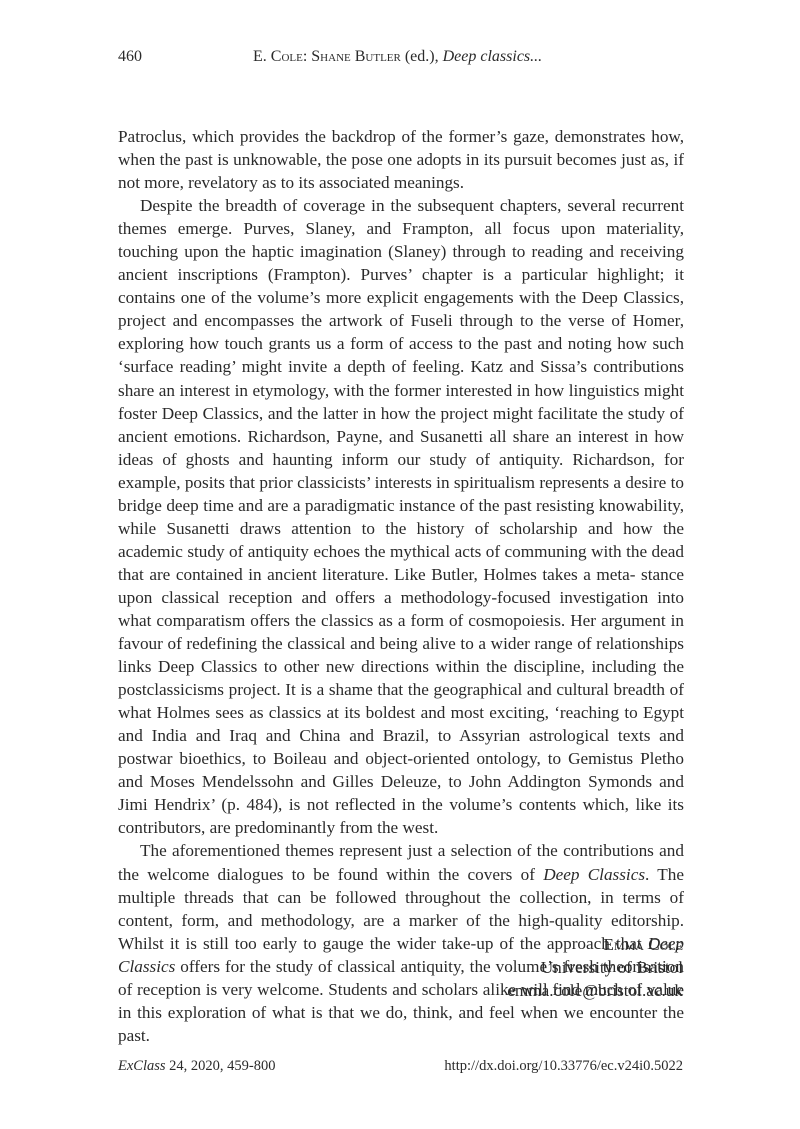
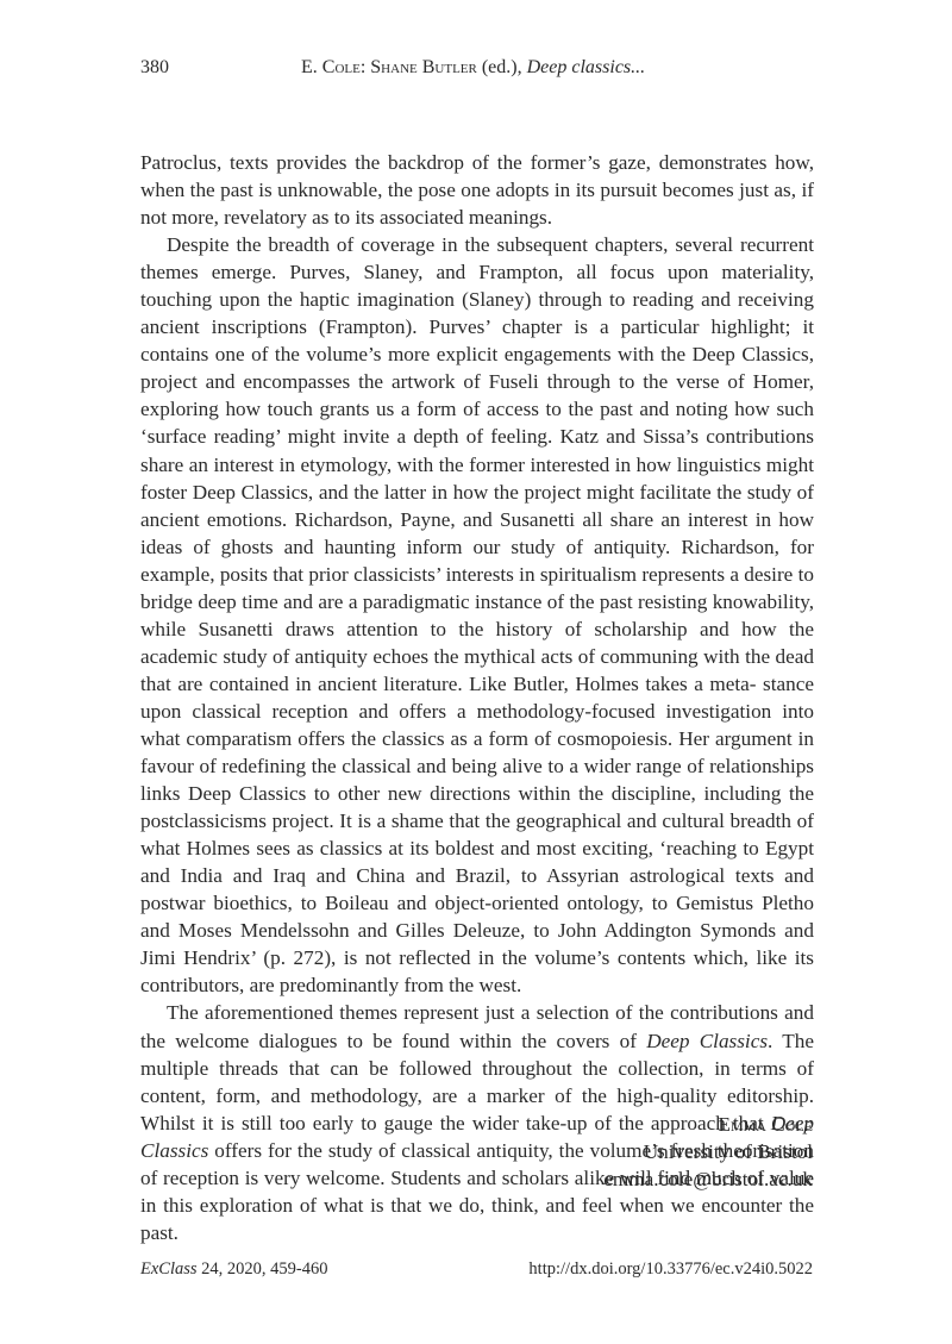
- 460
+ 380
  E. Cole: Shane Butler (ed.), Deep classics...
- Patroclus, which provides the backdrop of the former’s gaze, demonstrates how, when the past is unknowable, the pose one adopts in its pursuit becomes just as, if not more, revelatory as to its associated meanings.
+ Patroclus, texts provides the backdrop of the former’s gaze, demonstrates how, when the past is unknowable, the pose one adopts in its pursuit becomes just as, if not more, revelatory as to its associated meanings.
- Despite the breadth of coverage in the subsequent chapters, several recur­rent themes emerge. Purves, Slaney, and Frampton, all focus upon materiality, touching upon the haptic imagination (Slaney) through to reading and receiv­ing ancient inscriptions (Frampton). Purves’ chapter is a particular highlight; it contains one of the volume’s more explicit engagements with the Deep Classics, project and encompasses the artwork of Fuseli through to the verse of Homer, exploring how touch grants us a form of access to the past and noting how such ‘surface reading’ might invite a depth of feeling. Katz and Sissa’s contributions share an interest in etymology, with the former interested in how linguistics might foster Deep Classics, and the latter in how the project might facilitate the study of ancient emotions. Richardson, Payne, and Susanetti all share an interest in how ideas of ghosts and haunting inform our study of antiquity. Richard­son, for example, posits that prior classicists’ interests in spiritualism represents a desire to bridge deep time and are a paradigmatic instance of the past resisting knowability, while Susanetti draws attention to the history of scholarship and how the academic study of antiquity echoes the mythical acts of communing with the dead that are contained in ancient literature. Like Butler, Holmes takes a meta- stance upon classical reception and offers a methodology-focused inves­tigation into what comparatism offers the classics as a form of cosmopoiesis. Her argument in favour of redefining the classical and being alive to a wider range of relationships links Deep Classics to other new directions within the discipline, including the postclassicisms project. It is a shame that the geographical and cultural breadth of what Holmes sees as classics at its boldest and most exciting, ‘reaching to Egypt and India and Iraq and China and Brazil, to Assyrian astro­logical texts and postwar bioethics, to Boileau and object-oriented ontology, to Gemistus Pletho and Moses Mendelssohn and Gilles Deleuze, to John Addington Symonds and Jimi Hendrix’ (p. 484), is not reflected in the volume’s contents which, like its contributors, are predominantly from the west.
+ Despite the breadth of coverage in the subsequent chapters, several recur­rent themes emerge. Purves, Slaney, and Frampton, all focus upon materiality, touching upon the haptic imagination (Slaney) through to reading and receiv­ing ancient inscriptions (Frampton). Purves’ chapter is a particular highlight; it contains one of the volume’s more explicit engagements with the Deep Classics, project and encompasses the artwork of Fuseli through to the verse of Homer, exploring how touch grants us a form of access to the past and noting how such ‘surface reading’ might invite a depth of feeling. Katz and Sissa’s contributions share an interest in etymology, with the former interested in how linguistics might foster Deep Classics, and the latter in how the project might facilitate the study of ancient emotions. Richardson, Payne, and Susanetti all share an interest in how ideas of ghosts and haunting inform our study of antiquity. Richard­son, for example, posits that prior classicists’ interests in spiritualism represents a desire to bridge deep time and are a paradigmatic instance of the past resisting knowability, while Susanetti draws attention to the history of scholarship and how the academic study of antiquity echoes the mythical acts of communing with the dead that are contained in ancient literature. Like Butler, Holmes takes a meta- stance upon classical reception and offers a methodology-focused inves­tigation into what comparatism offers the classics as a form of cosmopoiesis. Her argument in favour of redefining the classical and being alive to a wider range of relationships links Deep Classics to other new directions within the discipline, including the postclassicisms project. It is a shame that the geographical and cultural breadth of what Holmes sees as classics at its boldest and most exciting, ‘reaching to Egypt and India and Iraq and China and Brazil, to Assyrian astro­logical texts and postwar bioethics, to Boileau and object-oriented ontology, to Gemistus Pletho and Moses Mendelssohn and Gilles Deleuze, to John Addington Symonds and Jimi Hendrix’ (p. 272), is not reflected in the volume’s contents which, like its contributors, are predominantly from the west.
  The aforementioned themes represent just a selection of the contributions and the welcome dialogues to be found within the covers of Deep Classics. The multiple threads that can be followed throughout the collection, in terms of content, form, and methodology, are a marker of the high-quality editorship. Whilst it is still too early to gauge the wider take-up of the approach that Deep Classics offers for the study of classical antiquity, the volume’s fresh theorisa­tion of reception is very welcome. Students and scholars alike will find much of value in this exploration of what is that we do, think, and feel when we encou­nter the past.
  Emma Cole
  University of Bristol
  emma.cole@bristol.ac.uk
- ExClass 24, 2020, 459-800
+ ExClass 24, 2020, 459-460
  http://dx.doi.org/10.33776/ec.v24i0.5022
